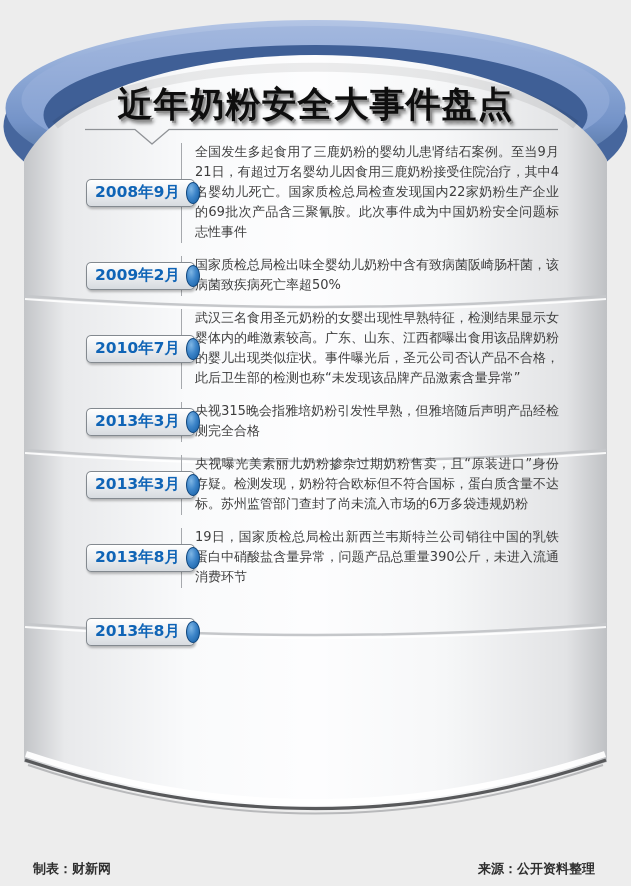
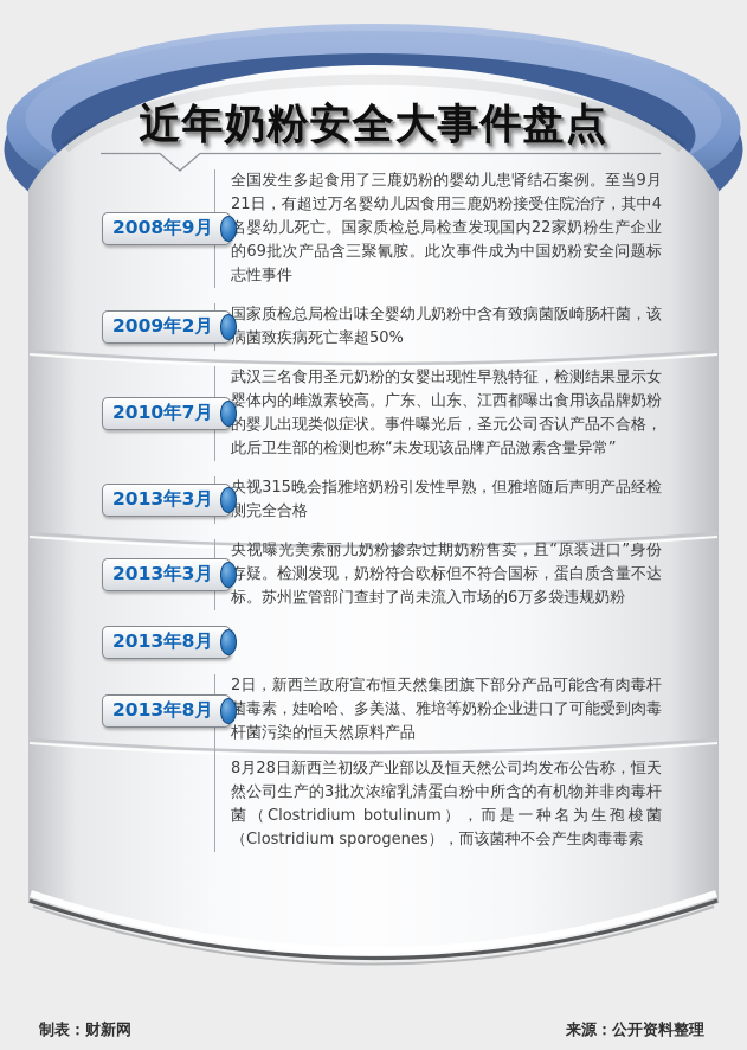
  近年奶粉安全大事件盘点
  2008年9月
  全国发生多起食用了三鹿奶粉的婴幼儿患肾结石案例。至当9月21日，有超过万名婴幼儿因食用三鹿奶粉接受住院治疗，其中4名婴幼儿死亡。国家质检总局检查发现国内22家奶粉生产企业的69批次产品含三聚氰胺。此次事件成为中国奶粉安全问题标志性事件
  2009年2月
  国家质检总局检出味全婴幼儿奶粉中含有致病菌阪崎肠杆菌，该病菌致疾病死亡率超50%
  2010年7月
  武汉三名食用圣元奶粉的女婴出现性早熟特征，检测结果显示女婴体内的雌激素较高。广东、山东、江西都曝出食用该品牌奶粉的婴儿出现类似症状。事件曝光后，圣元公司否认产品不合格，此后卫生部的检测也称“未发现该品牌产品激素含量异常”
  2013年3月
  央视315晚会指雅培奶粉引发性早熟，但雅培随后声明产品经检测完全合格
  2013年3月
  央视曝光美素丽儿奶粉掺杂过期奶粉售卖，且“原装进口”身份存疑。检测发现，奶粉符合欧标但不符合国标，蛋白质含量不达标。苏州监管部门查封了尚未流入市场的6万多袋违规奶粉
  2013年8月
- 19日，国家质检总局检出新西兰韦斯特兰公司销往中国的乳铁蛋白中硝酸盐含量异常，问题产品总重量390公斤，未进入流通消费环节
  2013年8月
+ 2日，新西兰政府宣布恒天然集团旗下部分产品可能含有肉毒杆菌毒素，娃哈哈、多美滋、雅培等奶粉企业进口了可能受到肉毒杆菌污染的恒天然原料产品
+ 8月28日新西兰初级产业部以及恒天然公司均发布公告称，恒天然公司生产的3批次浓缩乳清蛋白粉中所含的有机物并非肉毒杆菌（Clostridium botulinum），而是一种名为生孢梭菌（Clostridium sporogenes），而该菌种不会产生肉毒毒素
  制表：财新网
  来源：公开资料整理
